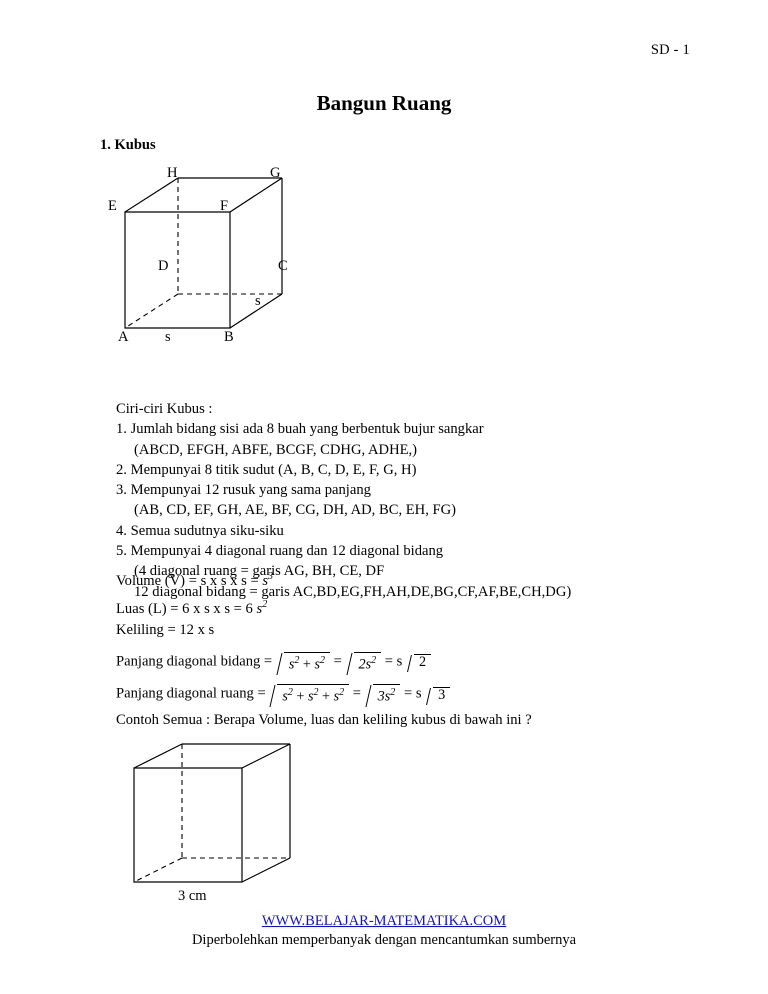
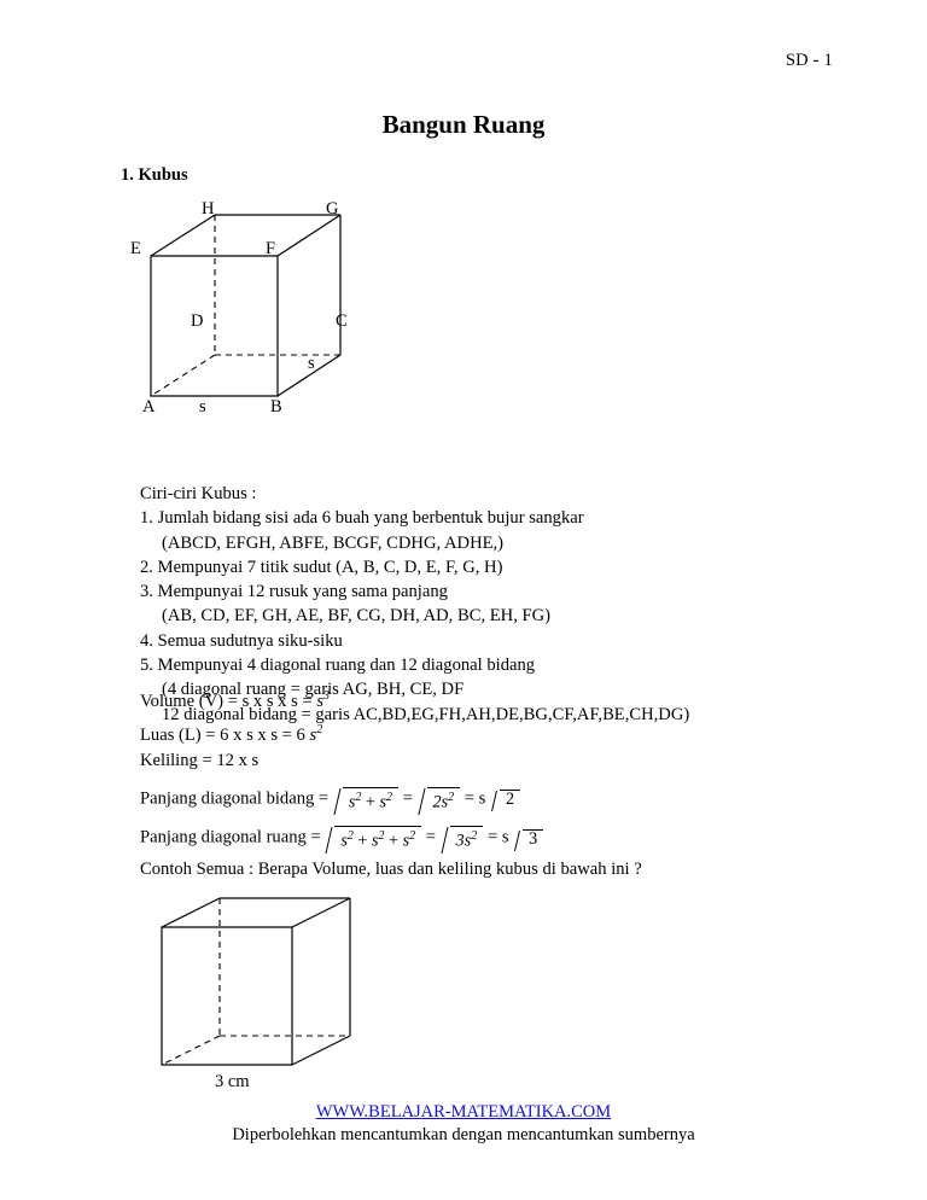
  SD - 1
  Bangun Ruang
  1. Kubus
  H
  G
  E
  F
  D
  C
  A
  B
  s
  s
  Ciri-ciri Kubus :
- 1. Jumlah bidang sisi ada 8 buah yang berbentuk bujur sangkar
+ 1. Jumlah bidang sisi ada 6 buah yang berbentuk bujur sangkar
  (ABCD, EFGH, ABFE, BCGF, CDHG, ADHE,)
- 2. Mempunyai 8 titik sudut (A, B, C, D, E, F, G, H)
+ 2. Mempunyai 7 titik sudut (A, B, C, D, E, F, G, H)
  3. Mempunyai 12 rusuk yang sama panjang
  (AB, CD, EF, GH, AE, BF, CG, DH, AD, BC, EH, FG)
  4. Semua sudutnya siku-siku
  5. Mempunyai 4 diagonal ruang dan 12 diagonal bidang
  (4 diagonal ruang = garis AG, BH, CE, DF
  12 diagonal bidang = garis AC,BD,EG,FH,AH,DE,BG,CF,AF,BE,CH,DG)
  Volume (V) = s x s x s = s3
  Luas (L) = 6 x s x s = 6 s2
  Keliling = 12 x s
  Panjang diagonal bidang = s2 + s2 = 2s2 = s 2
  Panjang diagonal ruang = s2 + s2 + s2 = 3s2 = s 3
  Contoh Semua : Berapa Volume, luas dan keliling kubus di bawah ini ?
  3 cm
  WWW.BELAJAR-MATEMATIKA.COM
- Diperbolehkan memperbanyak dengan mencantumkan sumbernya
+ Diperbolehkan mencantumkan dengan mencantumkan sumbernya
